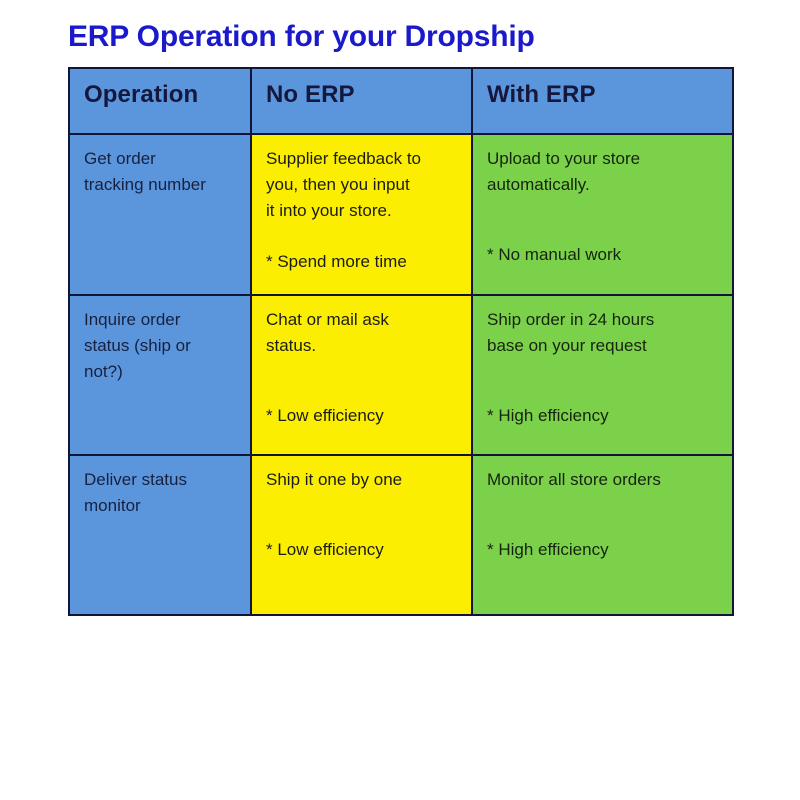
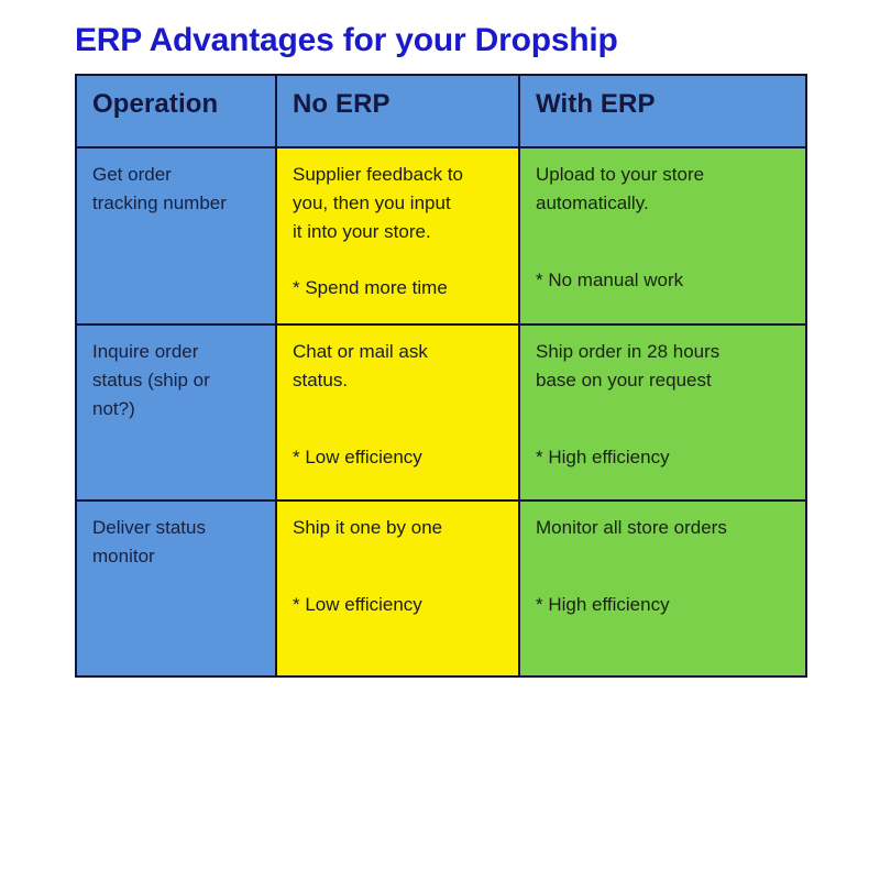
- ERP Operation for your Dropship
+ ERP Advantages for your Dropship
  Operation	No ERP	With ERP
  Get order tracking number	Supplier feedback to you, then you input it into your store. * Spend more time	Upload to your store automatically. * No manual work
- Inquire order status (ship or not?)	Chat or mail ask status. * Low efficiency	Ship order in 24 hours base on your request * High efficiency
+ Inquire order status (ship or not?)	Chat or mail ask status. * Low efficiency	Ship order in 28 hours base on your request * High efficiency
  Deliver status monitor	Ship it one by one * Low efficiency	Monitor all store orders * High efficiency
